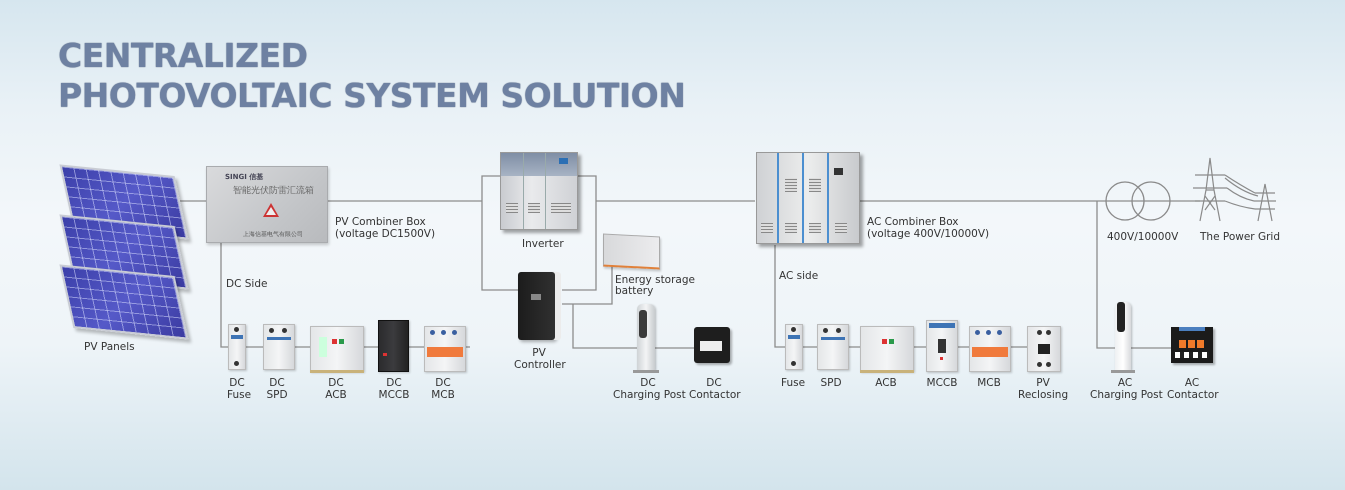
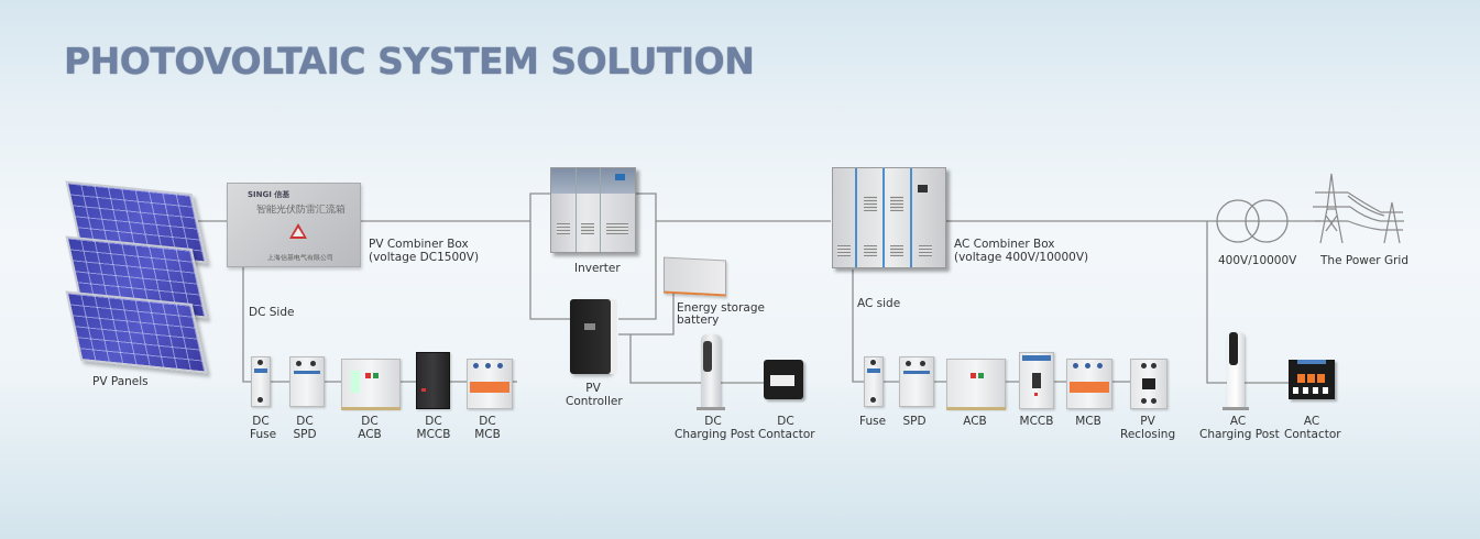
- CENTRALIZED
  PHOTOVOLTAIC SYSTEM SOLUTION
  PV Panels
  SINGI 信基
  智能光伏防雷汇流箱
  PV Combiner Box
  (voltage DC1500V)
  DC Side
  DC
  Fuse
  DC
  SPD
  DC
  ACB
  DC
  MCCB
  DC
  MCB
  Inverter
  Energy storage
  battery
  PV
  Controller
  DC
  Charging Post
  DC
  Contactor
  AC Combiner Box
  (voltage 400V/10000V)
  AC side
  Fuse
  SPD
  ACB
  MCCB
  MCB
  PV
  Reclosing
  400V/10000V
  The Power Grid
  AC
  Charging Post
  AC
  Contactor
